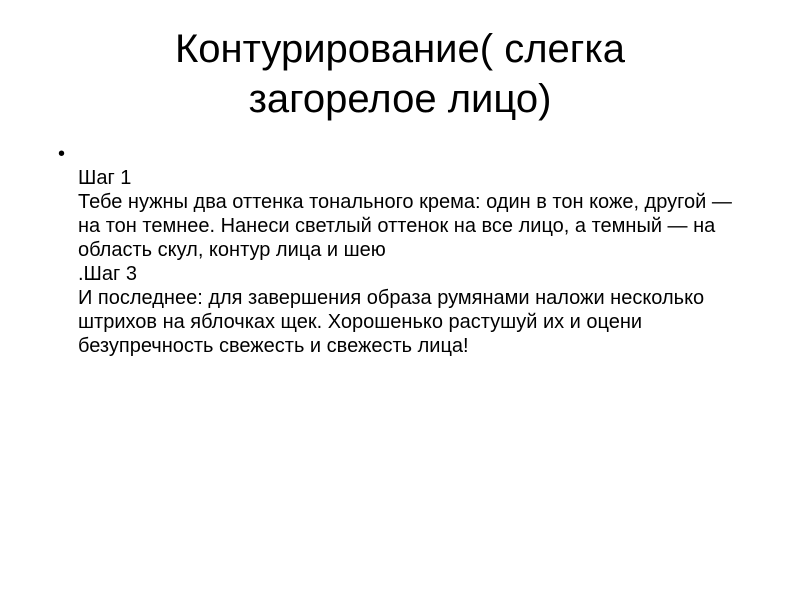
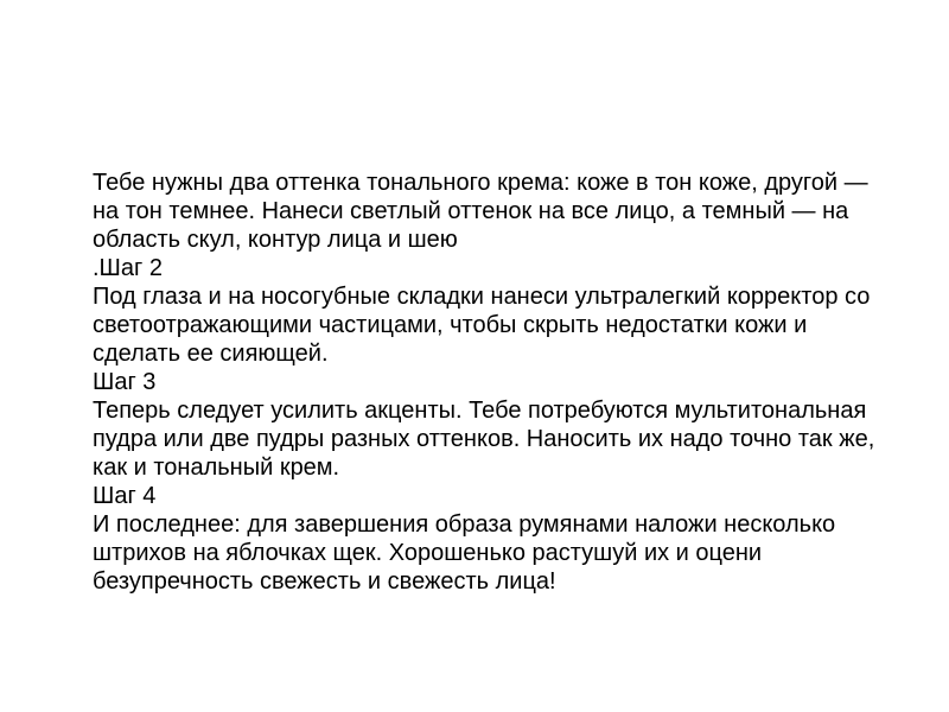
- Контурирование( слегка загорелое лицо)
- •
- Шаг 1
- Тебе нужны два оттенка тонального крема: один в тон коже, другой — на тон темнее. Нанеси светлый оттенок на все лицо, а темный — на область скул, контур лица и шею
+ Тебе нужны два оттенка тонального крема: коже в тон коже, другой — на тон темнее. Нанеси светлый оттенок на все лицо, а темный — на область скул, контур лица и шею
- .Шаг 3
+ .Шаг 2
+ Под глаза и на носогубные складки нанеси ультралегкий корректор со светоотражающими частицами, чтобы скрыть недостатки кожи и сделать ее сияющей.
+ Шаг 3
+ Теперь следует усилить акценты. Тебе потребуются мультитональная пудра или две пудры разных оттенков. Наносить их надо точно так же, как и тональный крем.
+ Шаг 4
  И последнее: для завершения образа румянами наложи несколько штрихов на яблочках щек. Хорошенько растушуй их и оцени безупречность свежесть и свежесть лица!
